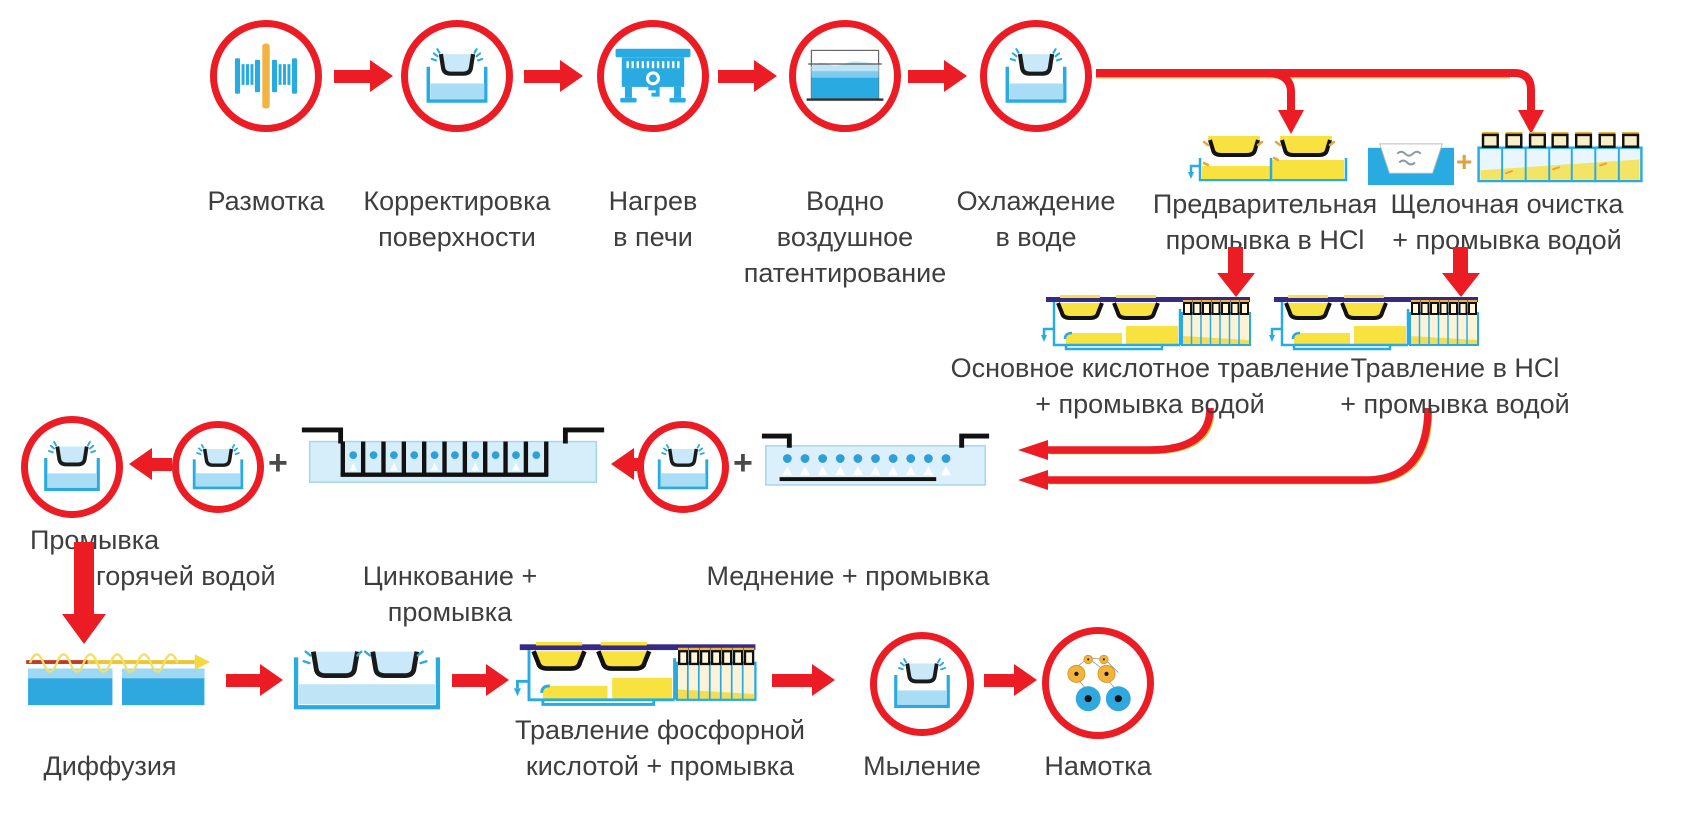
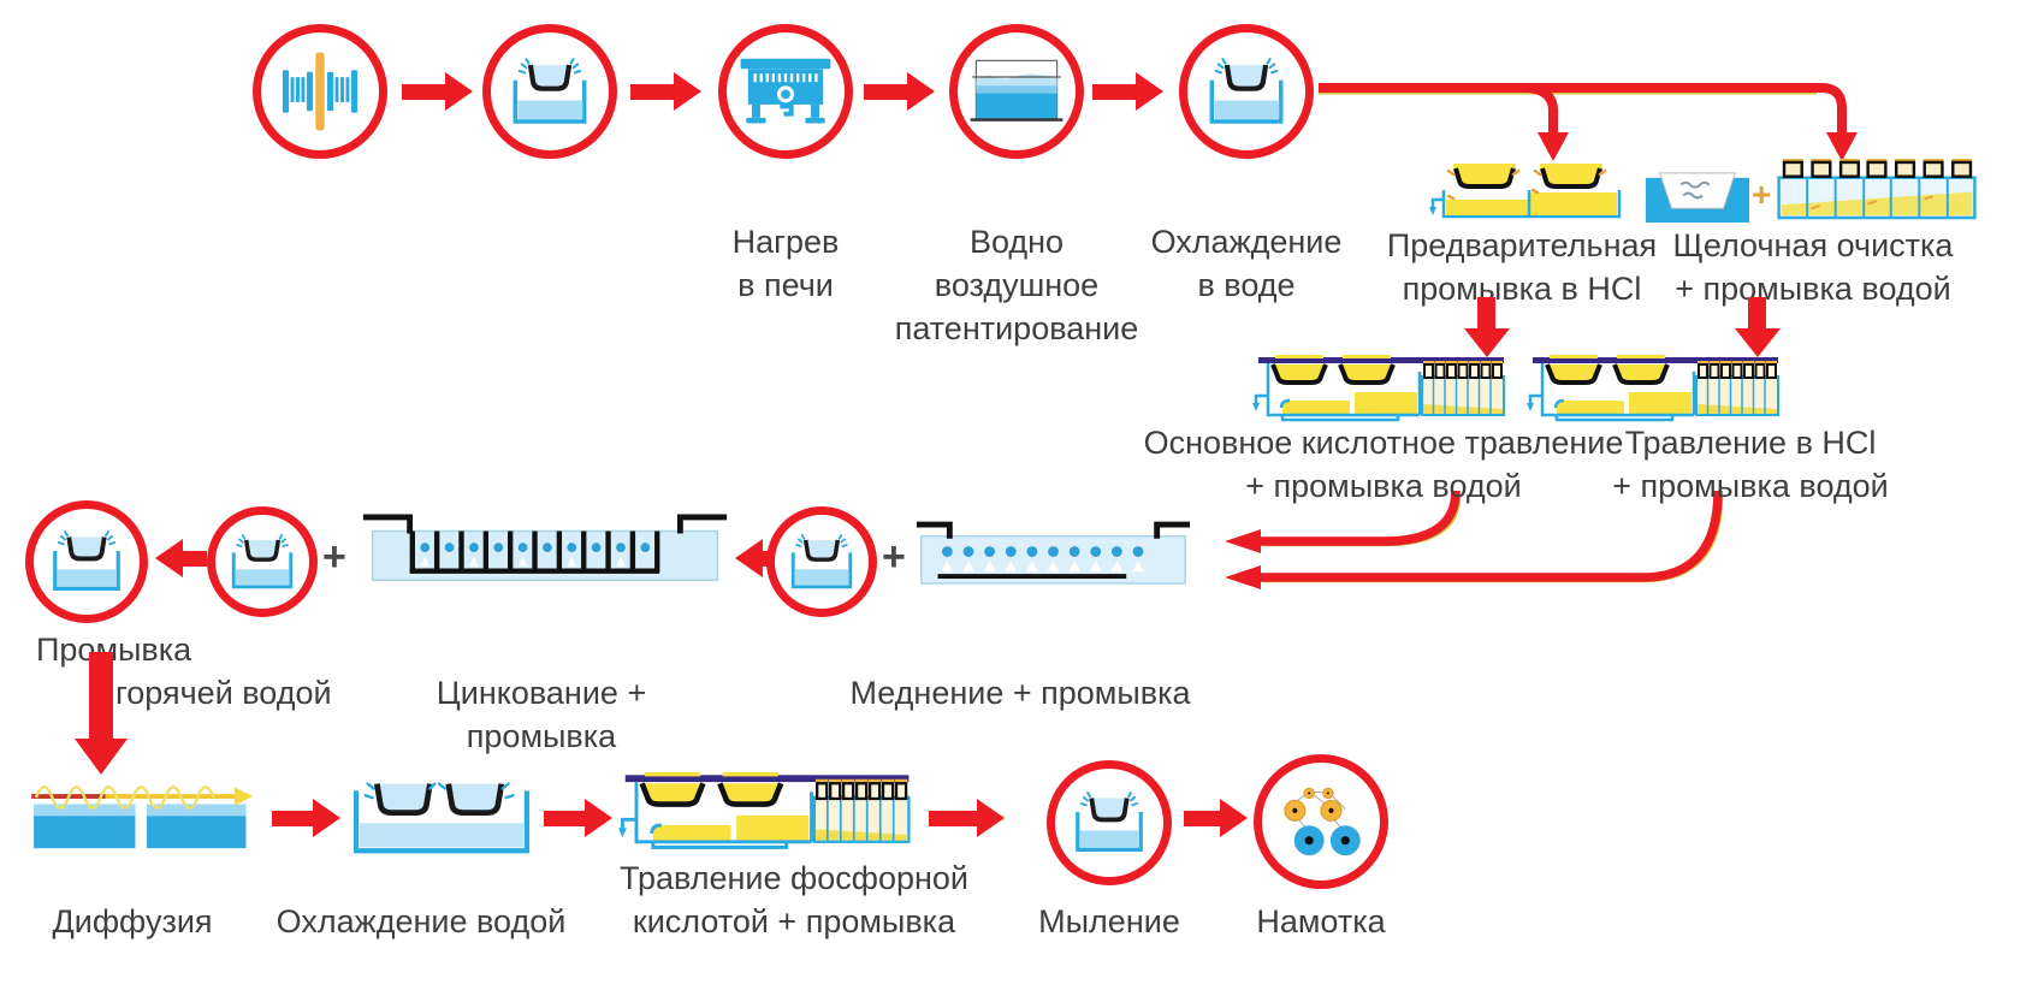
  +
- Размотка
- Корректировка
- поверхности
  Нагрев
  в печи
  Водно
  воздушное
  патентирование
  Охлаждение
  в воде
  Предварительная
  промывка в HCl
  Щелочная очистка
  + промывка водой
  Основное кислотное травление
  + промывка водой
  Травление в HCl
  + промывка водой
  +
  +
  Промывка
  горячей водой
  Цинкование + промывка
  Меднение + промывка
  Диффузия
+ Охлаждение водой
  Травление фосфорной
  кислотой + промывка
  Мыление
  Намотка
